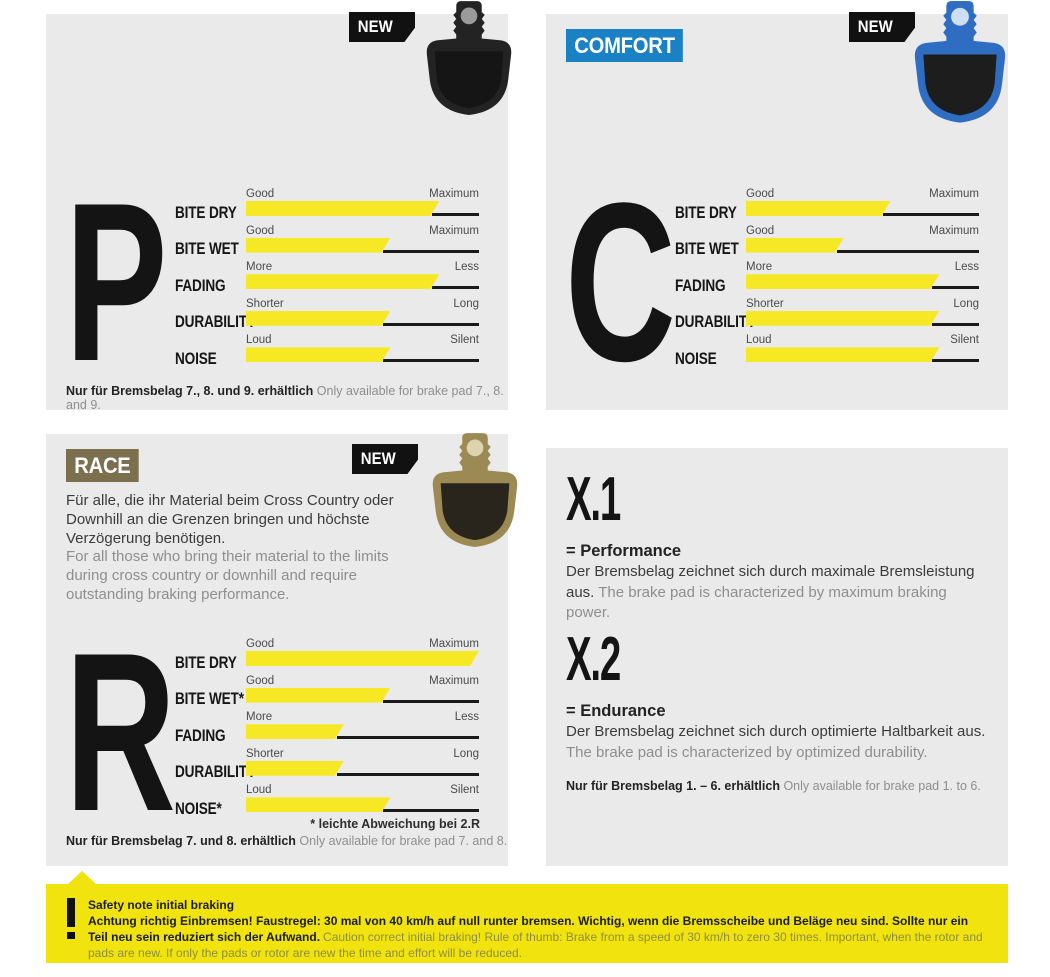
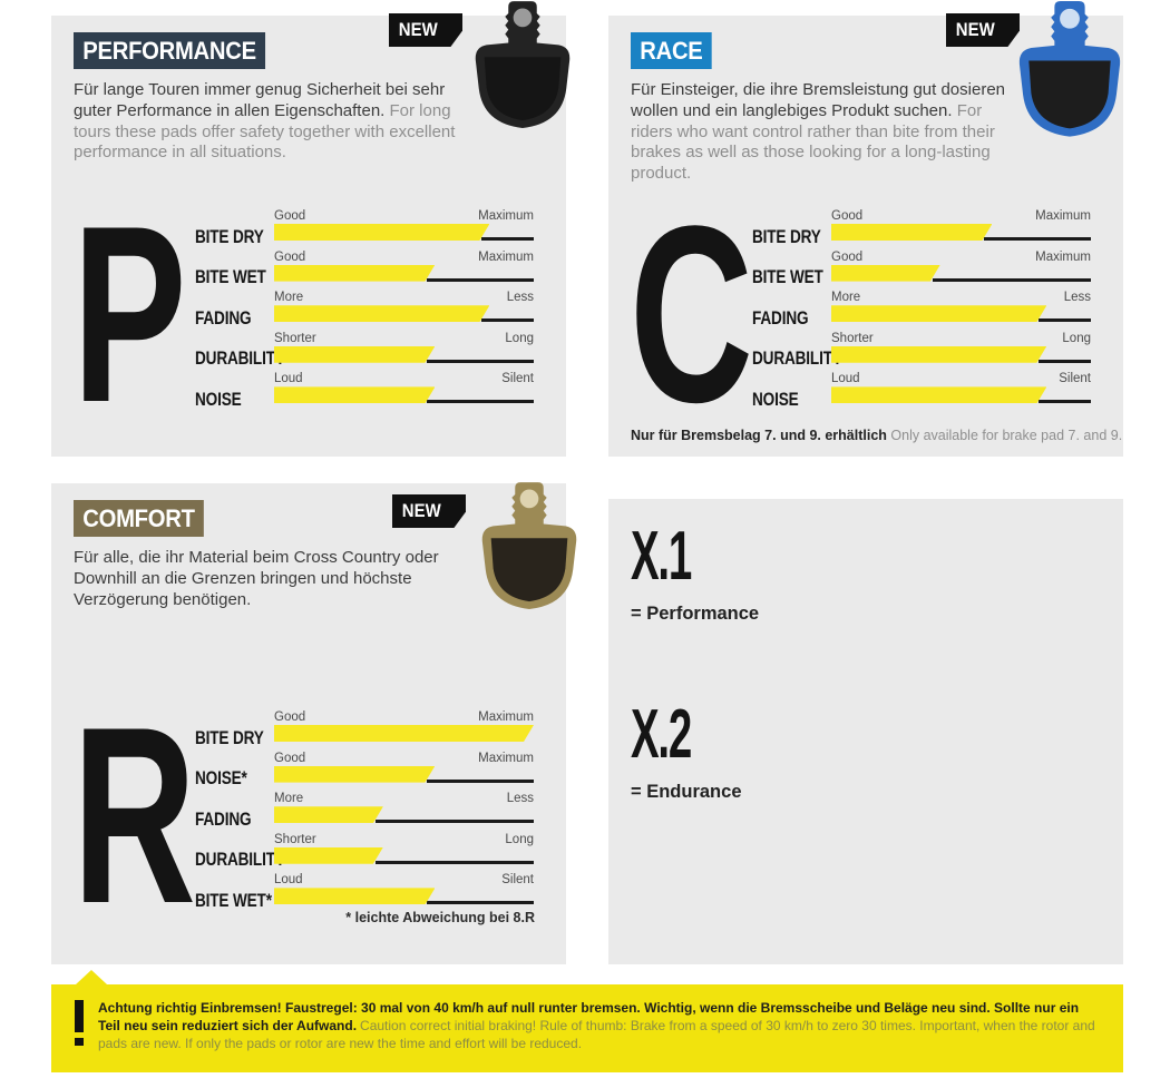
+ PERFORMANCE
  NEW
+ Für lange Touren immer genug Sicherheit bei sehr guter Performance in allen Eigenschaften. For long tours these pads offer safety together with excellent performance in all situations.
  P
  BITE DRY
  Good
  Maximum
  BITE WET
  Good
  Maximum
  FADING
  More
  Less
  DURABILIT
  Shorter
  Long
  NOISE
  Loud
  Silent
- Nur für Bremsbelag 7., 8. und 9. erhältlich Only available for brake pad 7., 8. and 9.
- COMFORT
+ RACE
  NEW
+ Für Einsteiger, die ihre Bremsleistung gut dosieren wollen und ein langlebiges Produkt suchen. For riders who want control rather than bite from their brakes as well as those looking for a long-lasting product.
  C
  BITE DRY
  Good
  Maximum
  BITE WET
  Good
  Maximum
  FADING
  More
  Less
  DURABILIT
  Shorter
  Long
  NOISE
  Loud
  Silent
+ Nur für Bremsbelag 7. und 9. erhältlich Only available for brake pad 7. and 9.
- RACE
+ COMFORT
  NEW
  Für alle, die ihr Material beim Cross Country oder Downhill an die Grenzen bringen und höchste Verzögerung benötigen.
- For all those who bring their material to the limits during cross country or downhill and require outstanding braking performance.
  R
  BITE DRY
  Good
  Maximum
- BITE WET*
+ NOISE*
  Good
  Maximum
  FADING
  More
  Less
  DURABILIT
  Shorter
  Long
- NOISE*
+ BITE WET*
  Loud
  Silent
- * leichte Abweichung bei 2.R
+ * leichte Abweichung bei 8.R
- Nur für Bremsbelag 7. und 8. erhältlich Only available for brake pad 7. and 8.
  X.1
  = Performance
- Der Bremsbelag zeichnet sich durch maximale Bremsleistung aus. The brake pad is characterized by maximum braking power.
  X.2
  = Endurance
- Der Bremsbelag zeichnet sich durch optimierte Haltbarkeit aus. The brake pad is characterized by optimized durability.
- Nur für Bremsbelag 1. – 6. erhältlich Only available for brake pad 1. to 6.
- Safety note initial braking
  Achtung richtig Einbremsen! Faustregel: 30 mal von 40 km/h auf null runter bremsen. Wichtig, wenn die Bremsscheibe und Beläge neu sind. Sollte nur ein Teil neu sein reduziert sich der Aufwand. Caution correct initial braking! Rule of thumb: Brake from a speed of 30 km/h to zero 30 times. Important, when the rotor and pads are new. If only the pads or rotor are new the time and effort will be reduced.
